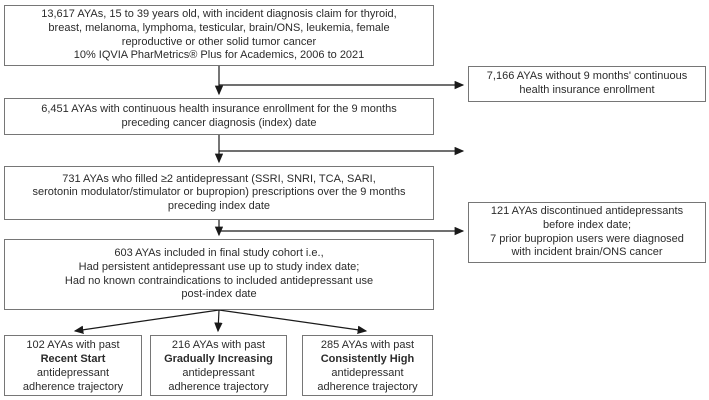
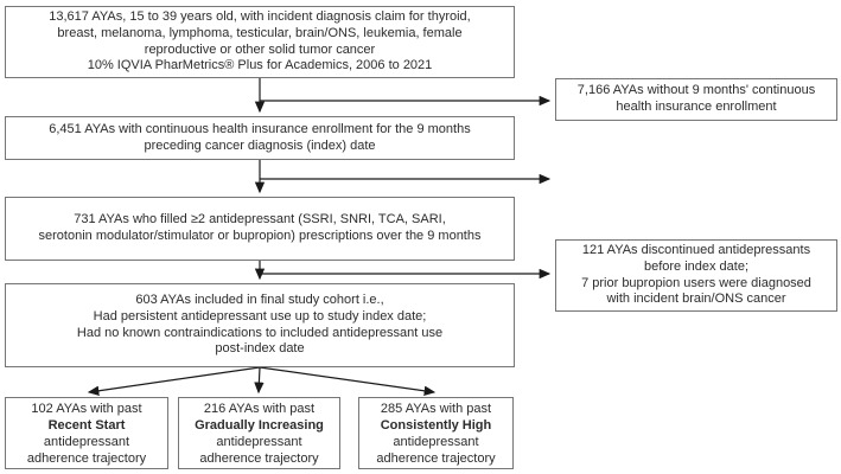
  13,617 AYAs, 15 to 39 years old, with incident diagnosis claim for thyroid,
  breast, melanoma, lymphoma, testicular, brain/ONS, leukemia, female
  reproductive or other solid tumor cancer
  10% IQVIA PharMetrics® Plus for Academics, 2006 to 2021
  6,451 AYAs with continuous health insurance enrollment for the 9 months
  preceding cancer diagnosis (index) date
  731 AYAs who filled ≥2 antidepressant (SSRI, SNRI, TCA, SARI,
  serotonin modulator/stimulator or bupropion) prescriptions over the 9 months
- preceding index date
  603 AYAs included in final study cohort i.e.,
  Had persistent antidepressant use up to study index date;
  Had no known contraindications to included antidepressant use
  post-index date
  7,166 AYAs without 9 months' continuous
  health insurance enrollment
  121 AYAs discontinued antidepressants
  before index date;
  7 prior bupropion users were diagnosed
  with incident brain/ONS cancer
  102 AYAs with past
  Recent Start
  antidepressant
  adherence trajectory
  216 AYAs with past
  Gradually Increasing
  antidepressant
  adherence trajectory
  285 AYAs with past
  Consistently High
  antidepressant
  adherence trajectory
